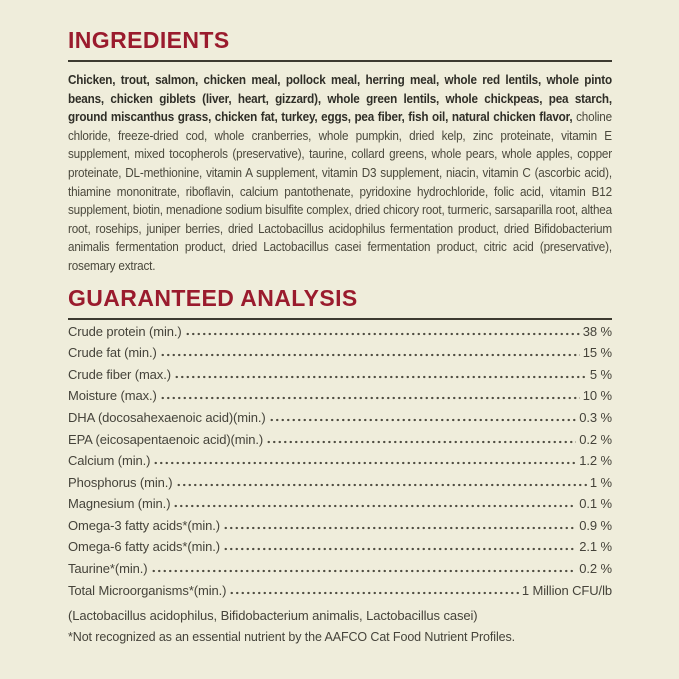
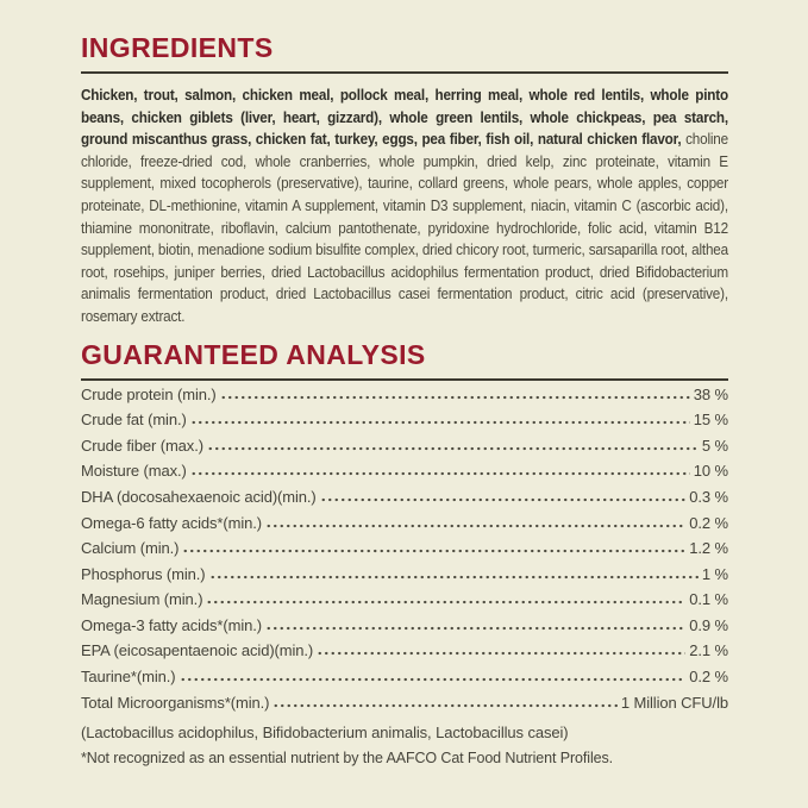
  INGREDIENTS
  Chicken, trout, salmon, chicken meal, pollock meal, herring meal, whole red lentils, whole pinto beans, chicken giblets (liver, heart, gizzard), whole green lentils, whole chickpeas, pea starch, ground miscanthus grass, chicken fat, turkey, eggs, pea fiber, fish oil, natural chicken flavor, choline chloride, freeze-dried cod, whole cranberries, whole pumpkin, dried kelp, zinc proteinate, vitamin E supplement, mixed tocopherols (preservative), taurine, collard greens, whole pears, whole apples, copper proteinate, DL-methionine, vitamin A supplement, vitamin D3 supplement, niacin, vitamin C (ascorbic acid), thiamine mononitrate, riboflavin, calcium pantothenate, pyridoxine hydrochloride, folic acid, vitamin B12 supplement, biotin, menadione sodium bisulfite complex, dried chicory root, turmeric, sarsaparilla root, althea root, rosehips, juniper berries, dried Lactobacillus acidophilus fermentation product, dried Bifidobacterium animalis fermentation product, dried Lactobacillus casei fermentation product, citric acid (preservative), rosemary extract.
  GUARANTEED ANALYSIS
  Crude protein (min.)
  38 %
  Crude fat (min.)
  15 %
  Crude fiber (max.)
  5 %
  Moisture (max.)
  10 %
  DHA (docosahexaenoic acid)(min.)
  0.3 %
- EPA (eicosapentaenoic acid)(min.)
+ Omega-6 fatty acids*(min.)
  0.2 %
  Calcium (min.)
  1.2 %
  Phosphorus (min.)
  1 %
  Magnesium (min.)
  0.1 %
  Omega-3 fatty acids*(min.)
  0.9 %
- Omega-6 fatty acids*(min.)
+ EPA (eicosapentaenoic acid)(min.)
  2.1 %
  Taurine*(min.)
  0.2 %
  Total Microorganisms*(min.)
  1 Million CFU/lb
  (Lactobacillus acidophilus, Bifidobacterium animalis, Lactobacillus casei)
  *Not recognized as an essential nutrient by the AAFCO Cat Food Nutrient Profiles.
